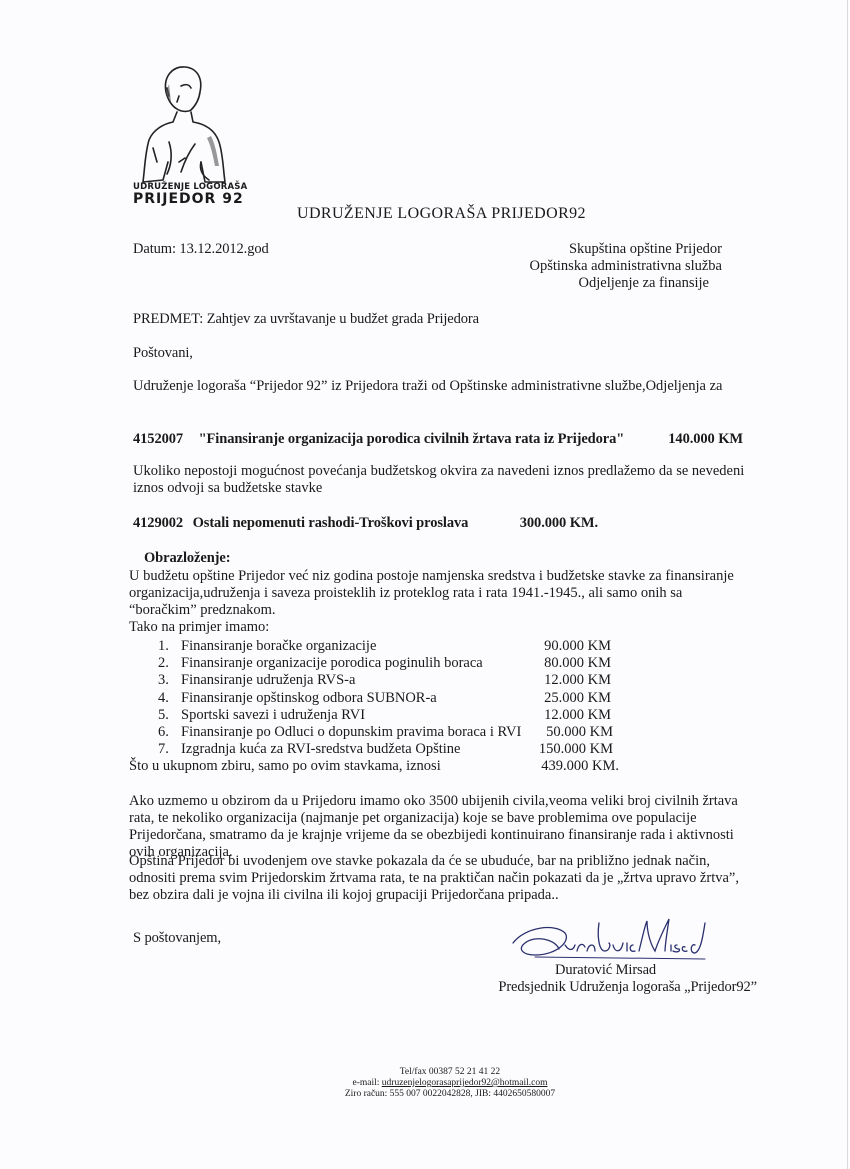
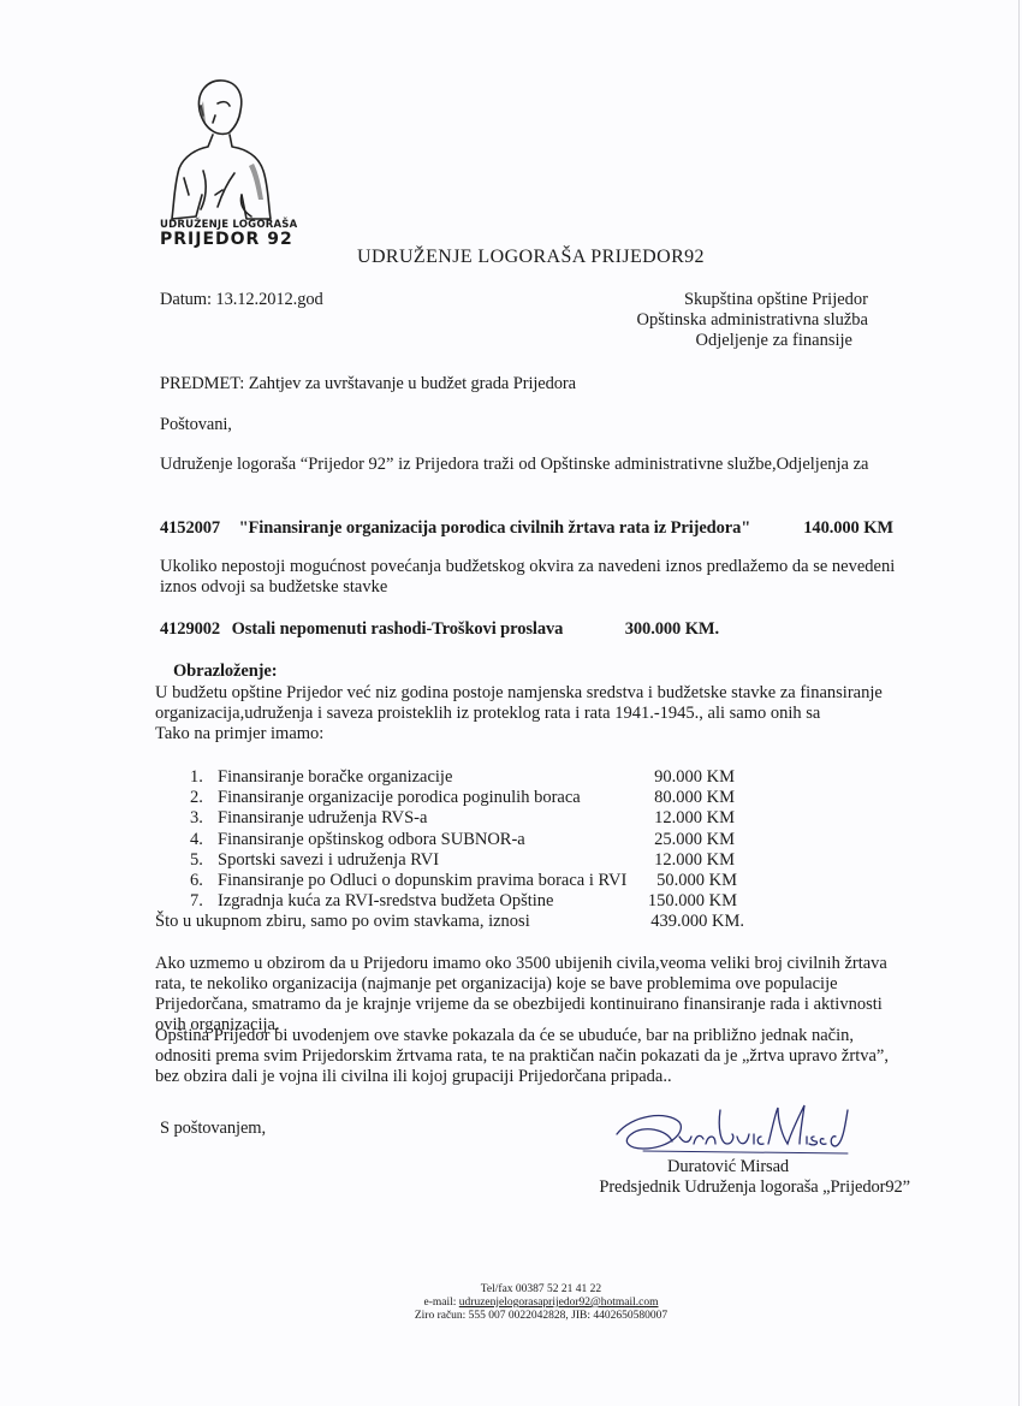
  UDRUŽENJE LOGORAŠA
  PRIJEDOR 92
  UDRUŽENJE LOGORAŠA PRIJEDOR92
  Datum: 13.12.2012.god
  Skupština opštine Prijedor
  Opštinska administrativna služba
  Odjeljenje za finansije
  PREDMET: Zahtjev za uvrštavanje u budžet grada Prijedora
  Poštovani,
  Udruženje logoraša “Prijedor 92” iz Prijedora traži od Opštinske administrativne službe,Odjeljenja za
  4152007 "Finansiranje organizacija porodica civilnih žrtava rata iz Prijedora"
  140.000 KM
  Ukoliko nepostoji mogućnost povećanja budžetskog okvira za navedeni iznos predlažemo da se nevedeni
  iznos odvoji sa budžetske stavke
  4129002 Ostali nepomenuti rashodi-Troškovi proslava
  300.000 KM.
  Obrazloženje:
  U budžetu opštine Prijedor već niz godina postoje namjenska sredstva i budžetske stavke za finansiranje
  organizacija,udruženja i saveza proisteklih iz proteklog rata i rata 1941.-1945., ali samo onih sa
- “boračkim” predznakom.
  Tako na primjer imamo:
  1.
  Finansiranje boračke organizacije
  90.000 KM
  2.
  Finansiranje organizacije porodica poginulih boraca
  80.000 KM
  3.
  Finansiranje udruženja RVS-a
  12.000 KM
  4.
  Finansiranje opštinskog odbora SUBNOR-a
  25.000 KM
  5.
  Sportski savezi i udruženja RVI
  12.000 KM
  6.
  Finansiranje po Odluci o dopunskim pravima boraca i RVI
  50.000 KM
  7.
  Izgradnja kuća za RVI-sredstva budžeta Opštine
  150.000 KM
  Što u ukupnom zbiru, samo po ovim stavkama, iznosi
  439.000 KM.
  Ako uzmemo u obzirom da u Prijedoru imamo oko 3500 ubijenih civila,veoma veliki broj civilnih žrtava
  rata, te nekoliko organizacija (najmanje pet organizacija) koje se bave problemima ove populacije
  Prijedorčana, smatramo da je krajnje vrijeme da se obezbijedi kontinuirano finansiranje rada i aktivnosti
  ovih organizacija.
  Opština Prijedor bi uvodenjem ove stavke pokazala da će se ubuduće, bar na približno jednak način,
  odnositi prema svim Prijedorskim žrtvama rata, te na praktičan način pokazati da je „žrtva upravo žrtva”,
  bez obzira dali je vojna ili civilna ili kojoj grupaciji Prijedorčana pripada..
  S poštovanjem,
  Duratović Mirsad
  Predsjednik Udruženja logoraša „Prijedor92”
  Tel/fax 00387 52 21 41 22
  e-mail: udruzenjelogorasaprijedor92@hotmail.com
  Ziro račun: 555 007 0022042828, JIB: 4402650580007
